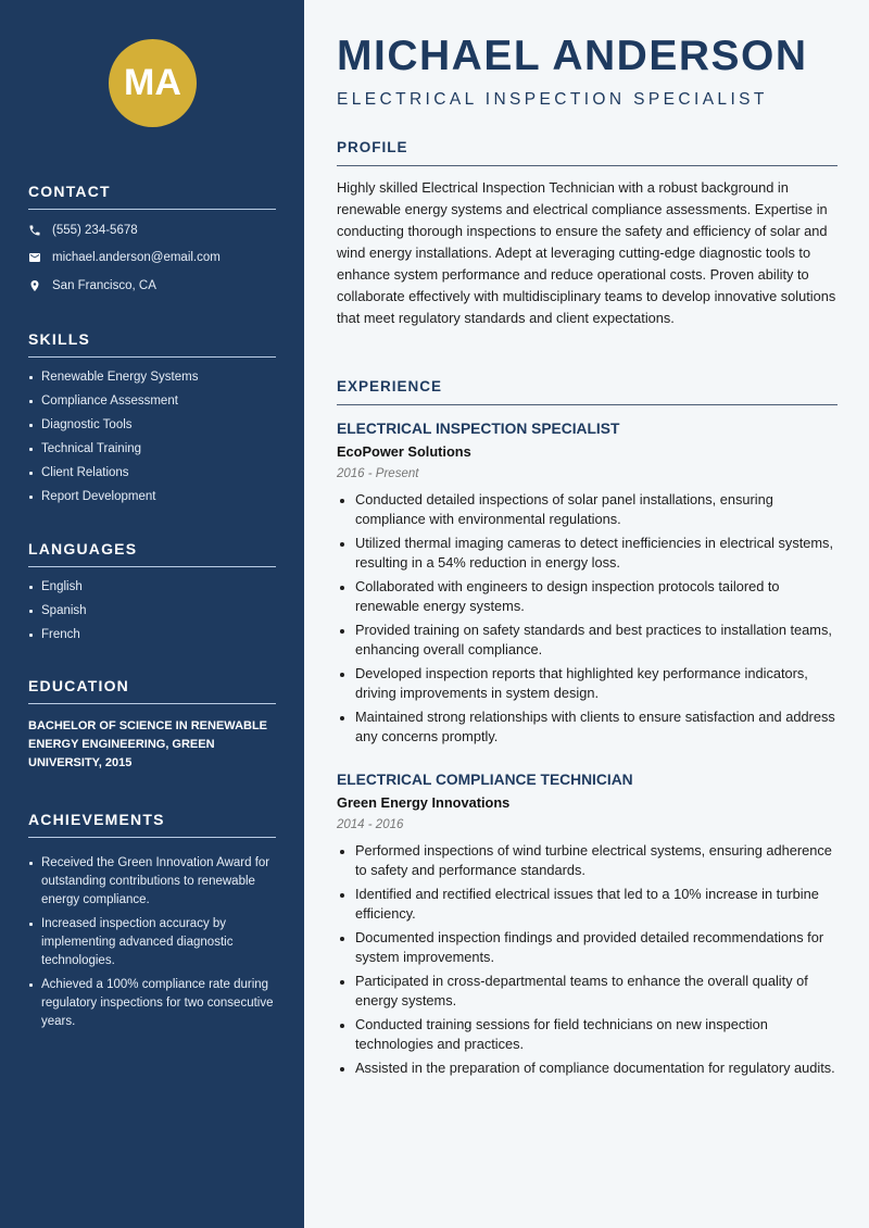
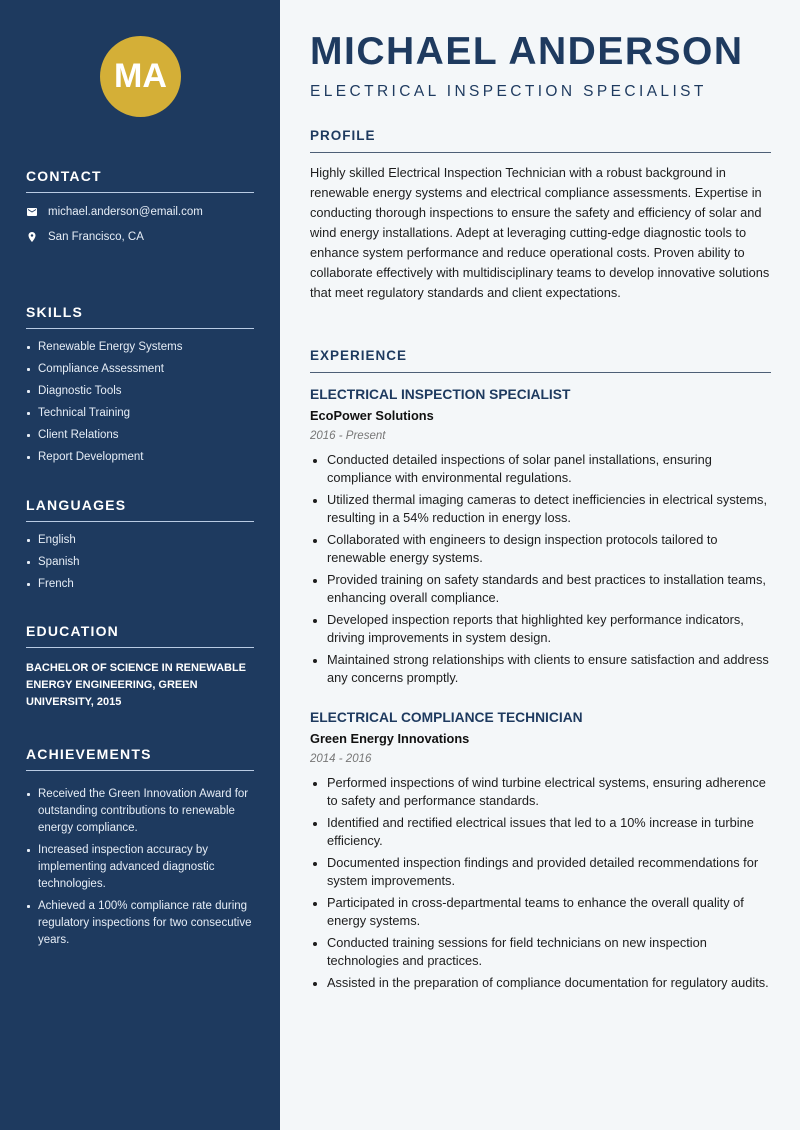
  MA
  CONTACT
- (555) 234-5678
  michael.anderson@email.com
  San Francisco, CA
  SKILLS
  Renewable Energy Systems
  Compliance Assessment
  Diagnostic Tools
  Technical Training
  Client Relations
  Report Development
  LANGUAGES
  English
  Spanish
  French
  EDUCATION
  BACHELOR OF SCIENCE IN RENEWABLE ENERGY ENGINEERING, GREEN UNIVERSITY, 2015
  ACHIEVEMENTS
  Received the Green Innovation Award for outstanding contributions to renewable energy compliance.
  Increased inspection accuracy by implementing advanced diagnostic technologies.
  Achieved a 100% compliance rate during regulatory inspections for two consecutive years.
  MICHAEL ANDERSON
  ELECTRICAL INSPECTION SPECIALIST
  PROFILE
  Highly skilled Electrical Inspection Technician with a robust background in renewable energy systems and electrical compliance assessments. Expertise in conducting thorough inspections to ensure the safety and efficiency of solar and wind energy installations. Adept at leveraging cutting-edge diagnostic tools to enhance system performance and reduce operational costs. Proven ability to collaborate effectively with multidisciplinary teams to develop innovative solutions that meet regulatory standards and client expectations.
  EXPERIENCE
  ELECTRICAL INSPECTION SPECIALIST
  EcoPower Solutions
  2016 - Present
  Conducted detailed inspections of solar panel installations, ensuring compliance with environmental regulations.
  Utilized thermal imaging cameras to detect inefficiencies in electrical systems, resulting in a 54% reduction in energy loss.
  Collaborated with engineers to design inspection protocols tailored to renewable energy systems.
  Provided training on safety standards and best practices to installation teams, enhancing overall compliance.
  Developed inspection reports that highlighted key performance indicators, driving improvements in system design.
  Maintained strong relationships with clients to ensure satisfaction and address any concerns promptly.
  ELECTRICAL COMPLIANCE TECHNICIAN
  Green Energy Innovations
  2014 - 2016
  Performed inspections of wind turbine electrical systems, ensuring adherence to safety and performance standards.
  Identified and rectified electrical issues that led to a 10% increase in turbine efficiency.
  Documented inspection findings and provided detailed recommendations for system improvements.
  Participated in cross-departmental teams to enhance the overall quality of energy systems.
  Conducted training sessions for field technicians on new inspection technologies and practices.
  Assisted in the preparation of compliance documentation for regulatory audits.
